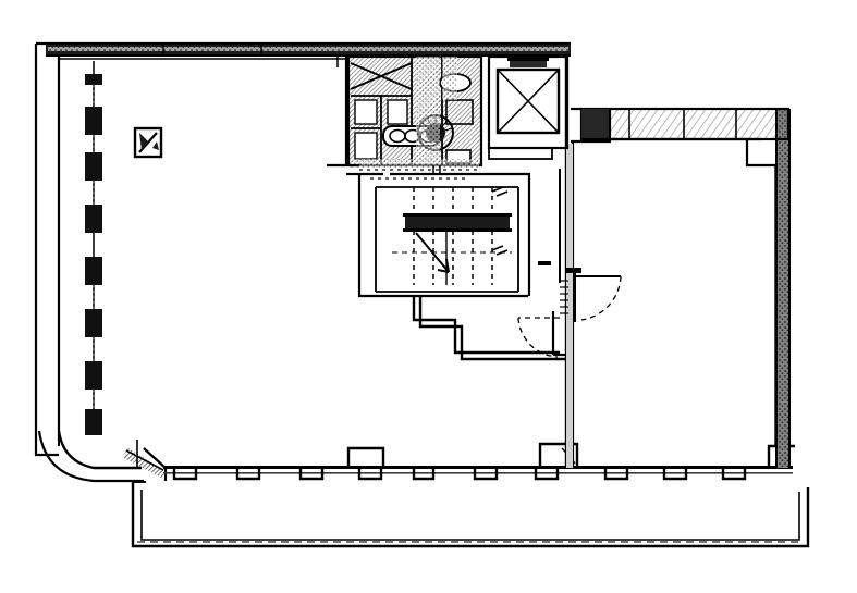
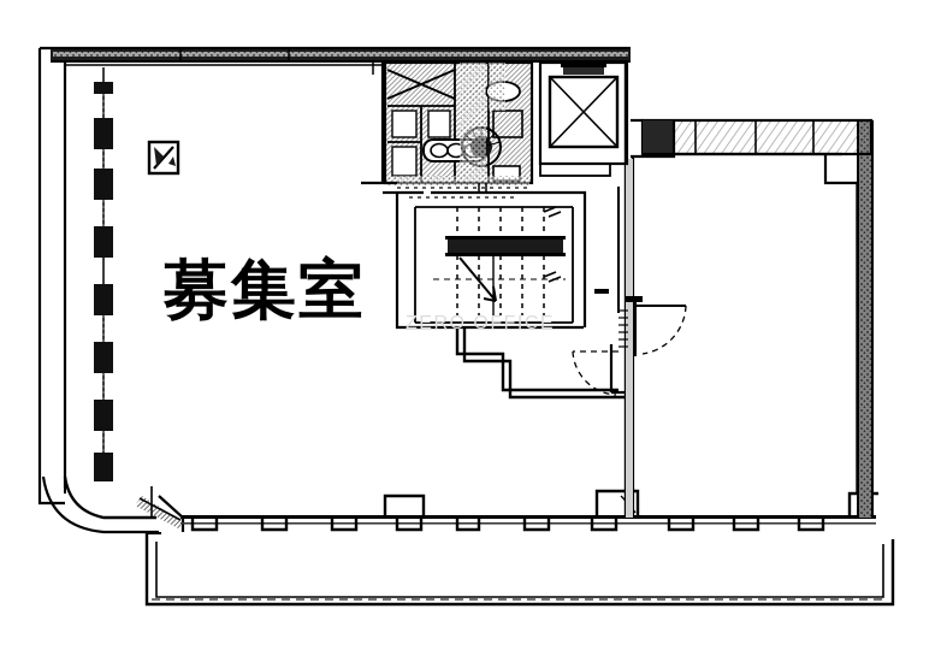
+ 募集室
+ ZERO OFFICE
